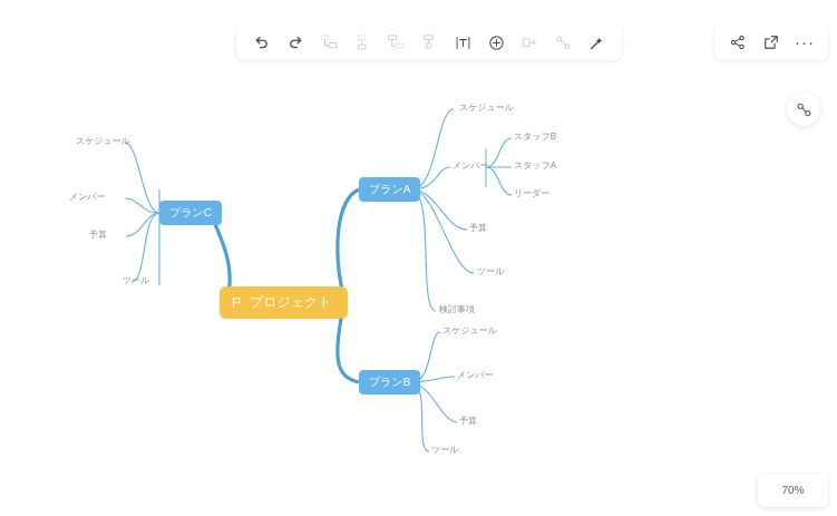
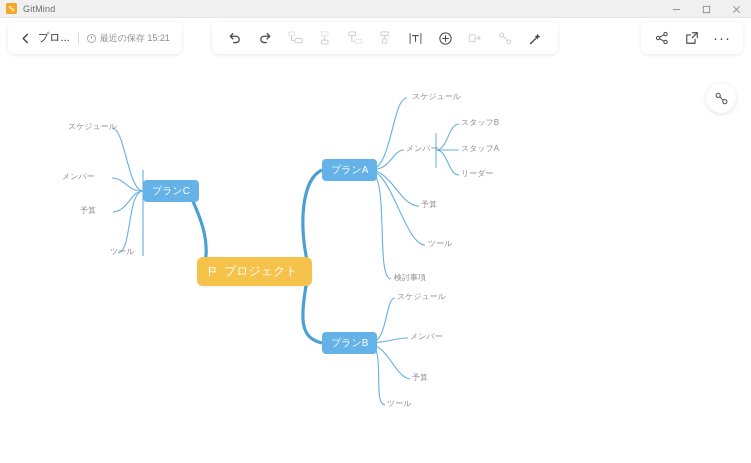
+ GitMind
+ プロ...
+ 最近の保存 15:21
  ···
  プロジェクト
  プランC
  プランA
  プランB
  スケジュール
  メンバー
  予算
  ツール
  スケジュール
  メンバー
  予算
  ツール
  検討事項
  スタッフB
  スタッフA
  リーダー
  スケジュール
  メンバー
  予算
  ツール
- 70%
